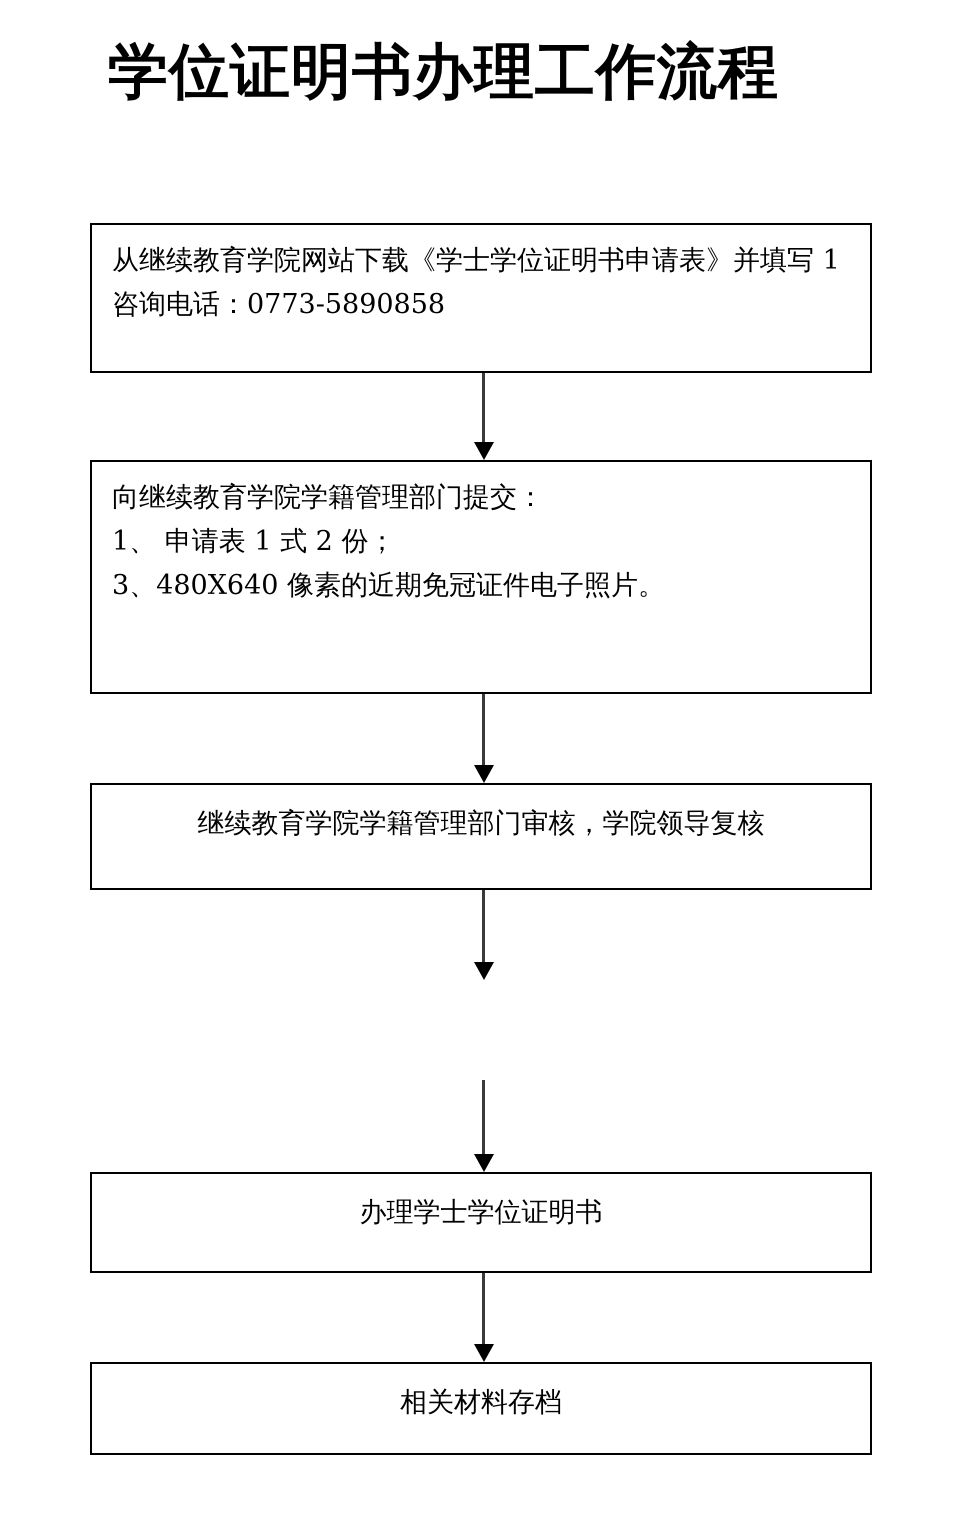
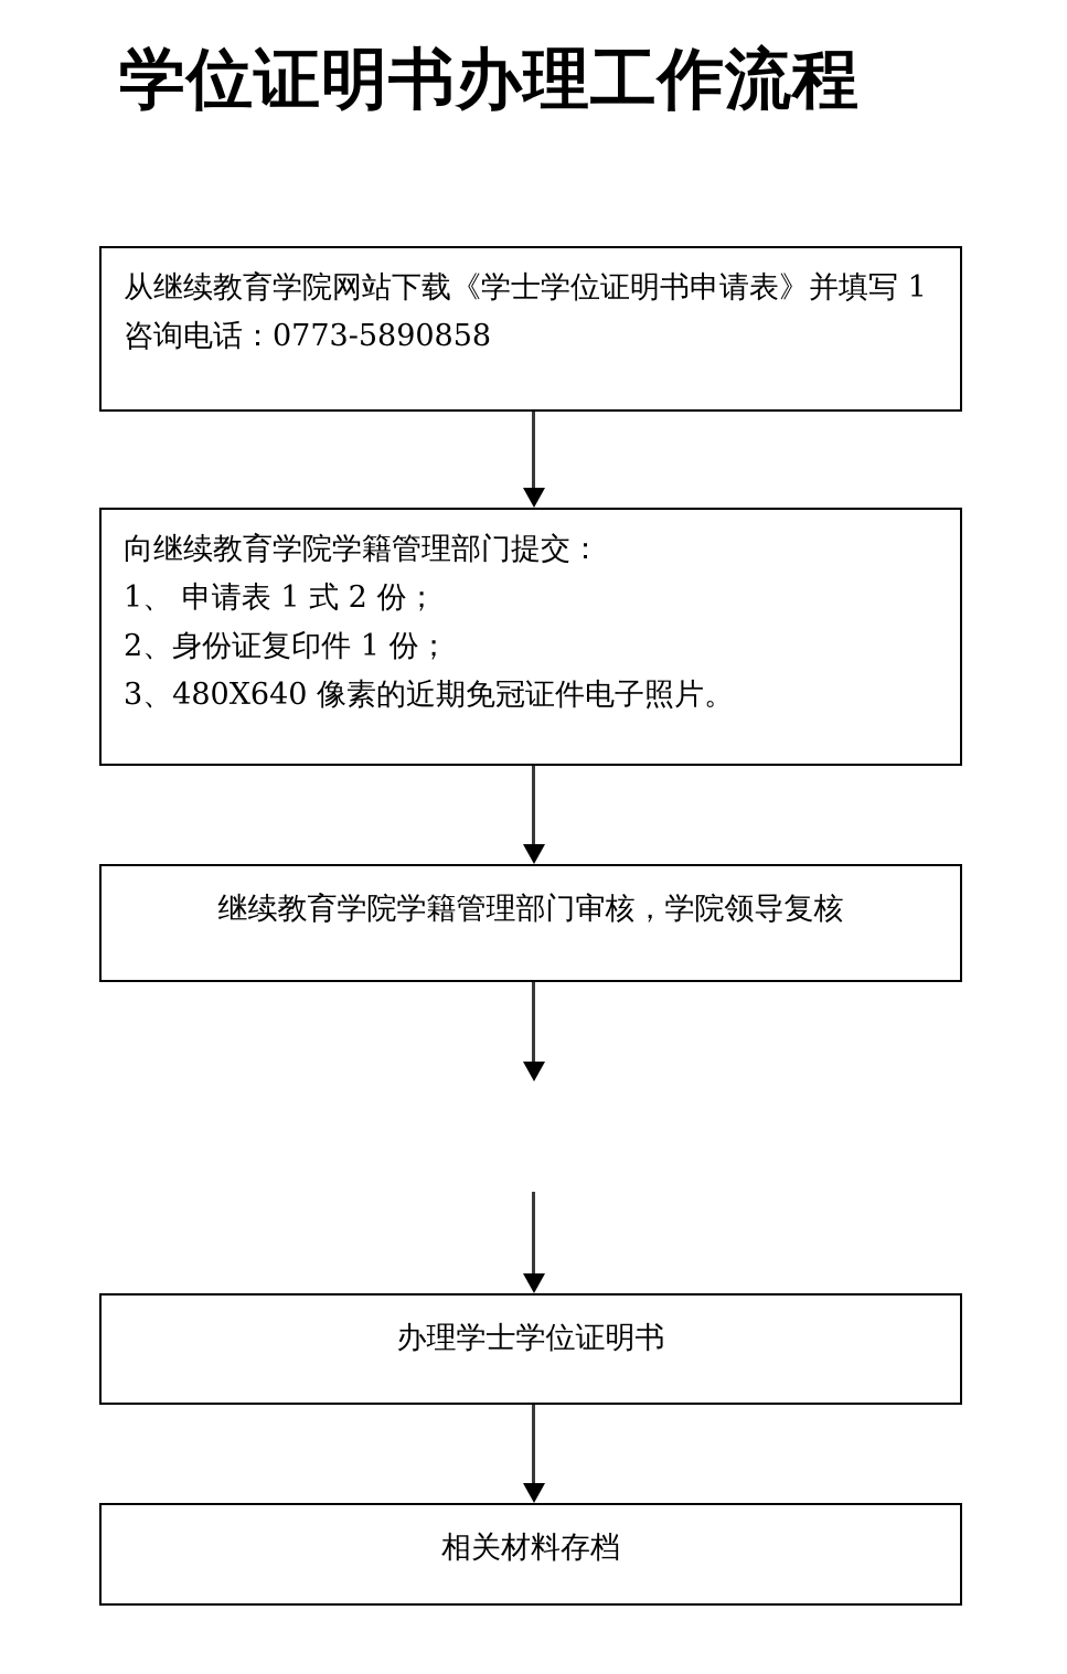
  学位证明书办理工作流程
  从继续教育学院网站下载《学士学位证明书申请表》并填写 1
  咨询电话：0773-5890858
  向继续教育学院学籍管理部门提交：
  1、 申请表 1 式 2 份；
+ 2、身份证复印件 1 份；
  3、480X640 像素的近期免冠证件电子照片。
  继续教育学院学籍管理部门审核，学院领导复核
  办理学士学位证明书
  相关材料存档
